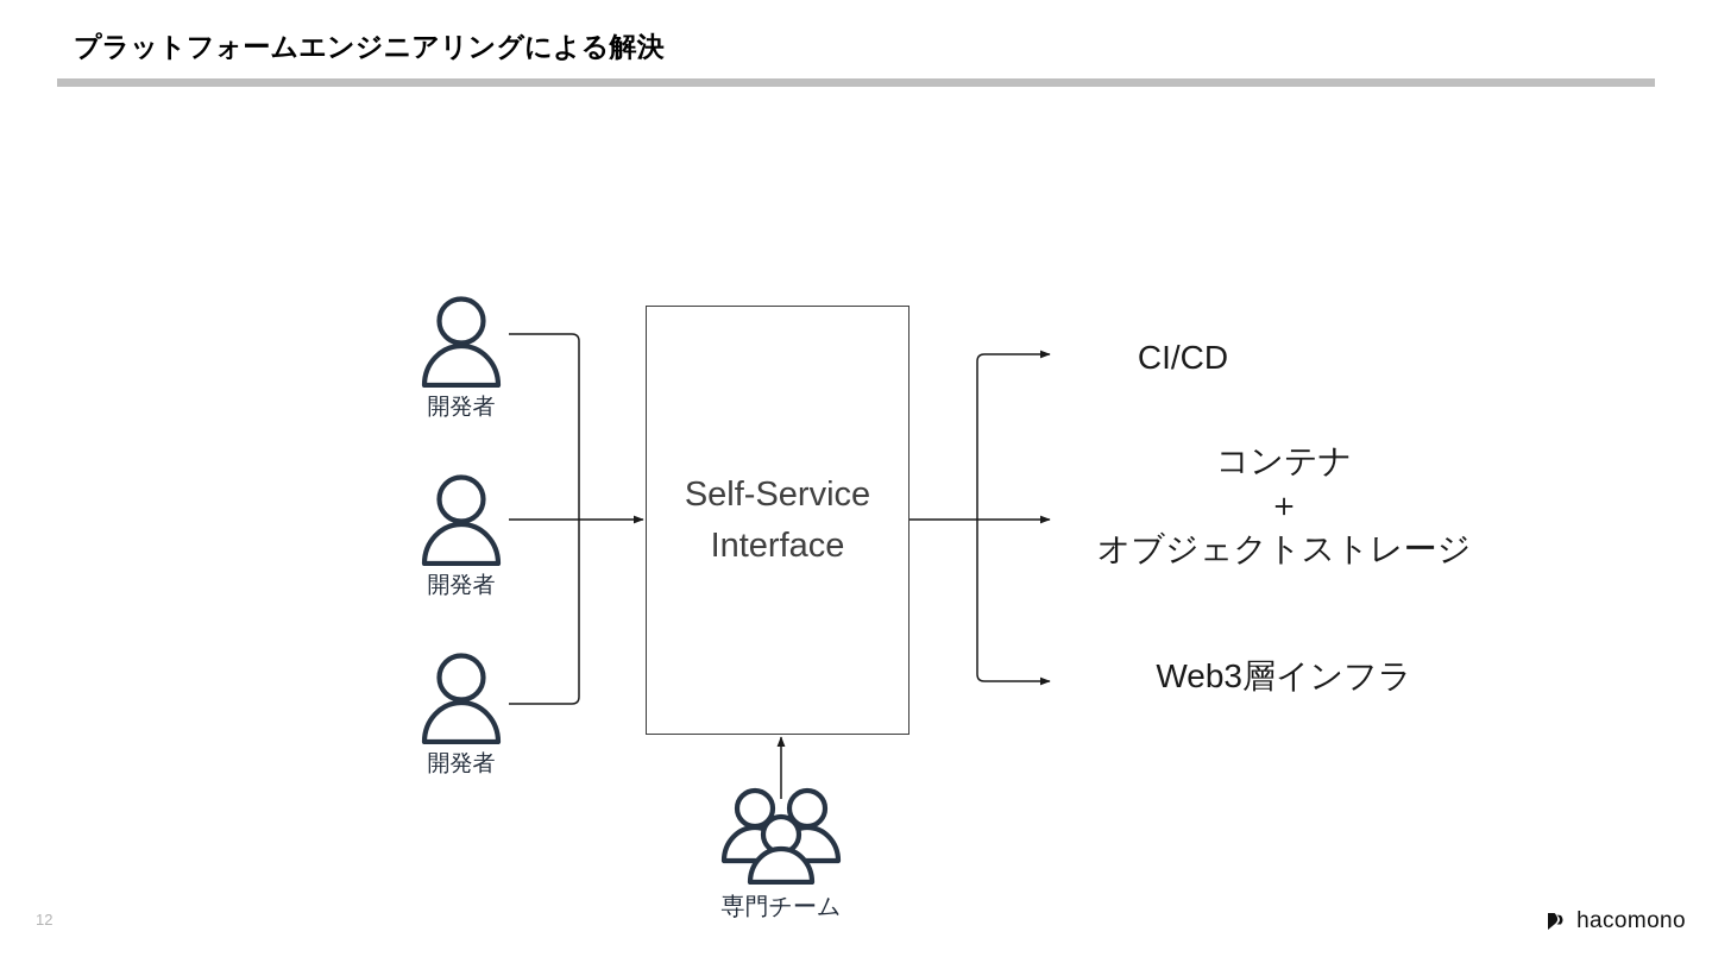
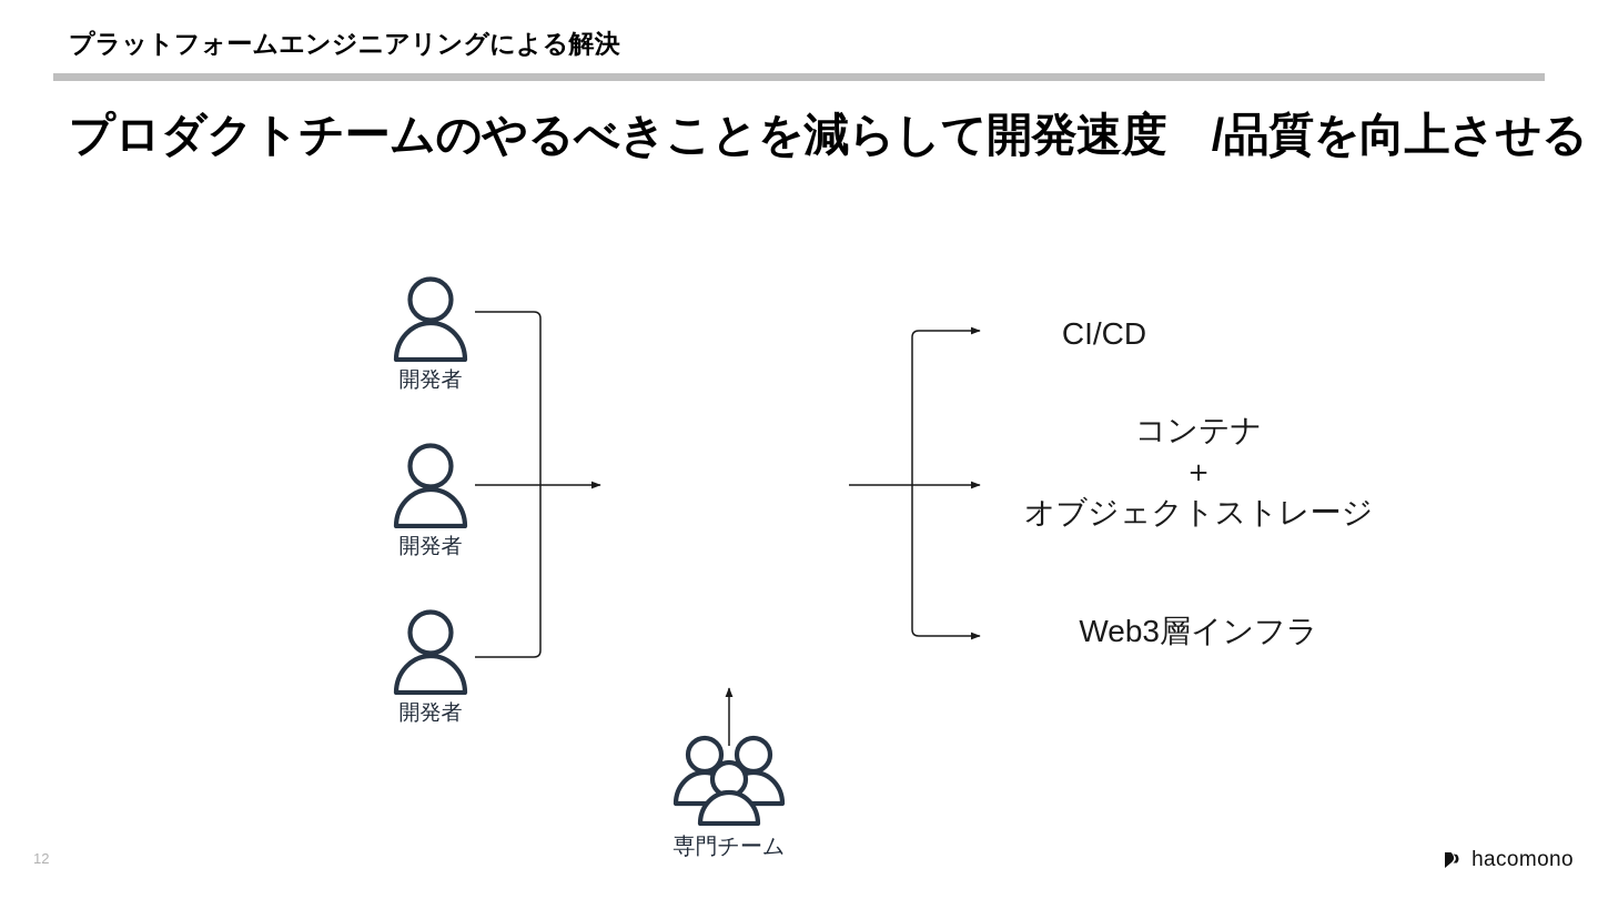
  プラットフォームエンジニアリングによる解決
+ プロダクトチームのやるべきことを減らして開発速度 /品質を向上させる
  開発者
  開発者
  開発者
- Self-Service
- Interface
  CI/CD
  コンテナ
  ＋
  オブジェクトストレージ
  Web3層インフラ
  専門チーム
  12
  hacomono
